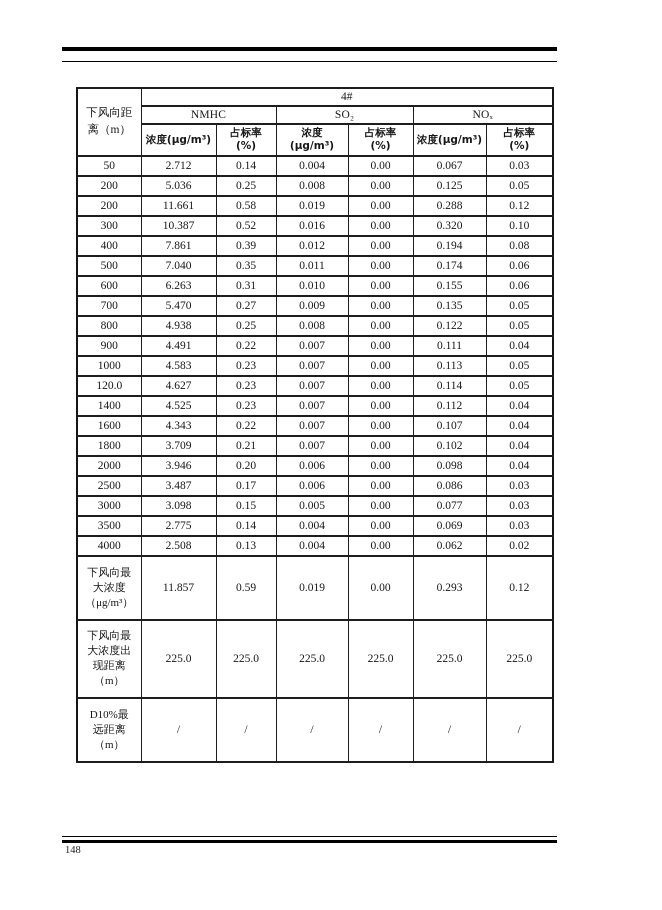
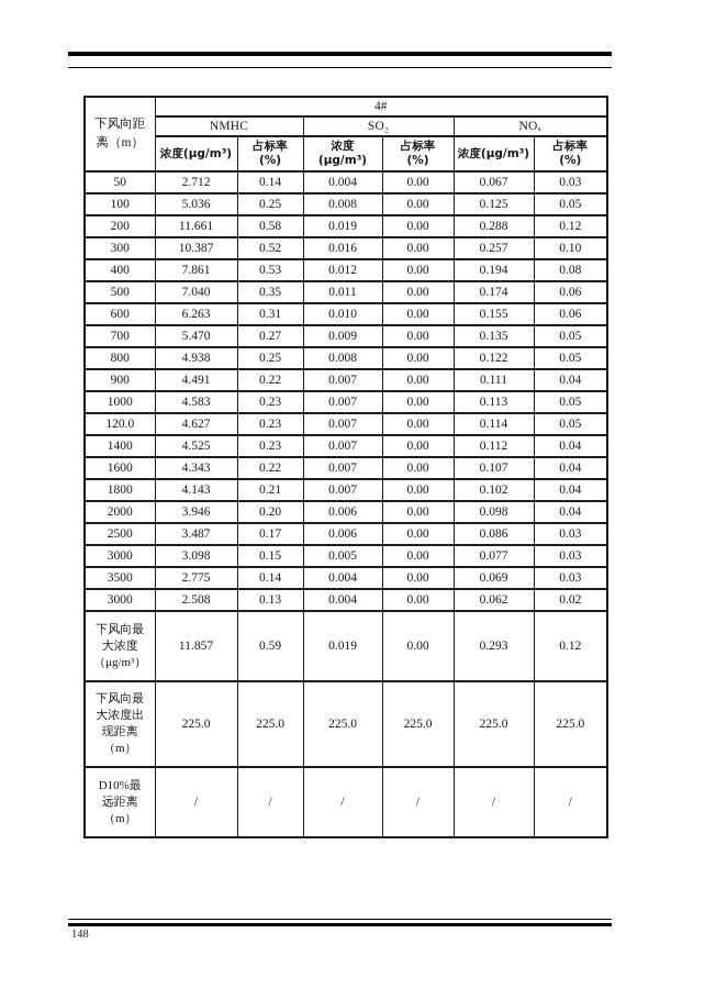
  下风向距 离（m）	4#
  NMHC	SO₂	NOₓ
  浓度(μg/m³)	占标率 (%)	浓度 (μg/m³)	占标率 (%)	浓度(μg/m³)	占标率 (%)
  50	2.712	0.14	0.004	0.00	0.067	0.03
- 200	5.036	0.25	0.008	0.00	0.125	0.05
+ 100	5.036	0.25	0.008	0.00	0.125	0.05
  200	11.661	0.58	0.019	0.00	0.288	0.12
- 300	10.387	0.52	0.016	0.00	0.320	0.10
+ 300	10.387	0.52	0.016	0.00	0.257	0.10
- 400	7.861	0.39	0.012	0.00	0.194	0.08
+ 400	7.861	0.53	0.012	0.00	0.194	0.08
  500	7.040	0.35	0.011	0.00	0.174	0.06
  600	6.263	0.31	0.010	0.00	0.155	0.06
  700	5.470	0.27	0.009	0.00	0.135	0.05
  800	4.938	0.25	0.008	0.00	0.122	0.05
  900	4.491	0.22	0.007	0.00	0.111	0.04
  1000	4.583	0.23	0.007	0.00	0.113	0.05
  120.0	4.627	0.23	0.007	0.00	0.114	0.05
  1400	4.525	0.23	0.007	0.00	0.112	0.04
  1600	4.343	0.22	0.007	0.00	0.107	0.04
- 1800	3.709	0.21	0.007	0.00	0.102	0.04
+ 1800	4.143	0.21	0.007	0.00	0.102	0.04
  2000	3.946	0.20	0.006	0.00	0.098	0.04
  2500	3.487	0.17	0.006	0.00	0.086	0.03
  3000	3.098	0.15	0.005	0.00	0.077	0.03
  3500	2.775	0.14	0.004	0.00	0.069	0.03
- 4000	2.508	0.13	0.004	0.00	0.062	0.02
+ 3000	2.508	0.13	0.004	0.00	0.062	0.02
  下风向最 大浓度 （μg/m³）	11.857	0.59	0.019	0.00	0.293	0.12
  下风向最 大浓度出 现距离 （m）	225.0	225.0	225.0	225.0	225.0	225.0
  D10%最 远距离 （m）	/	/	/	/	/	/
  148
